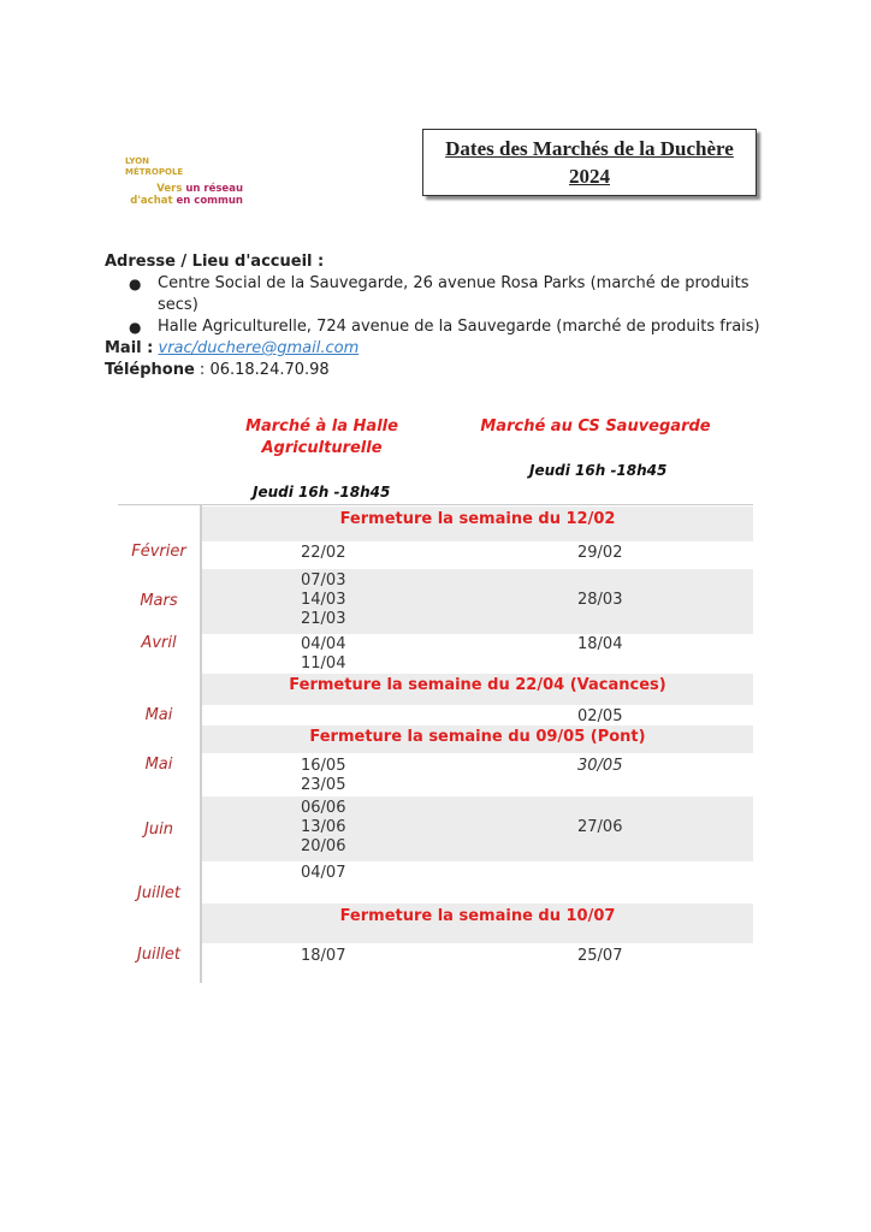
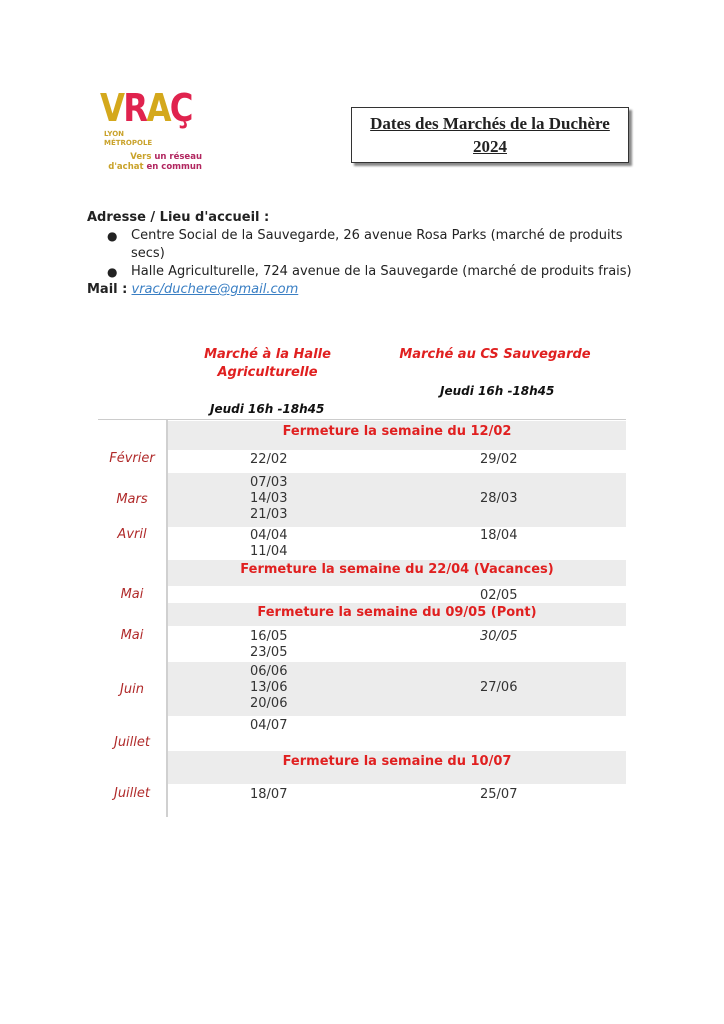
+ VRAÇ
  LYON
  MÉTROPOLE
  Vers un réseau
  d'achat en commun
  Dates des Marchés de la Duchère 2024
  Adresse / Lieu d'accueil :
  ●
  Centre Social de la Sauvegarde, 26 avenue Rosa Parks (marché de produits secs)
  ●
  Halle Agriculturelle, 724 avenue de la Sauvegarde (marché de produits frais)
  Mail : vrac/duchere@gmail.com
- Téléphone : 06.18.24.70.98
  Marché à la Halle Agriculturelle
  Marché au CS Sauvegarde
  Jeudi 16h -18h45
  Jeudi 16h -18h45
  Fermeture la semaine du 12/02
  Février
  22/02
  29/02
  Mars
  07/03
  14/03
  21/03
  28/03
  Avril
  04/04
  11/04
  18/04
  Fermeture la semaine du 22/04 (Vacances)
  Mai
  02/05
  Fermeture la semaine du 09/05 (Pont)
  Mai
  16/05
  23/05
  30/05
  Juin
  06/06
  13/06
  20/06
  27/06
  04/07
  Juillet
  Fermeture la semaine du 10/07
  Juillet
  18/07
  25/07
